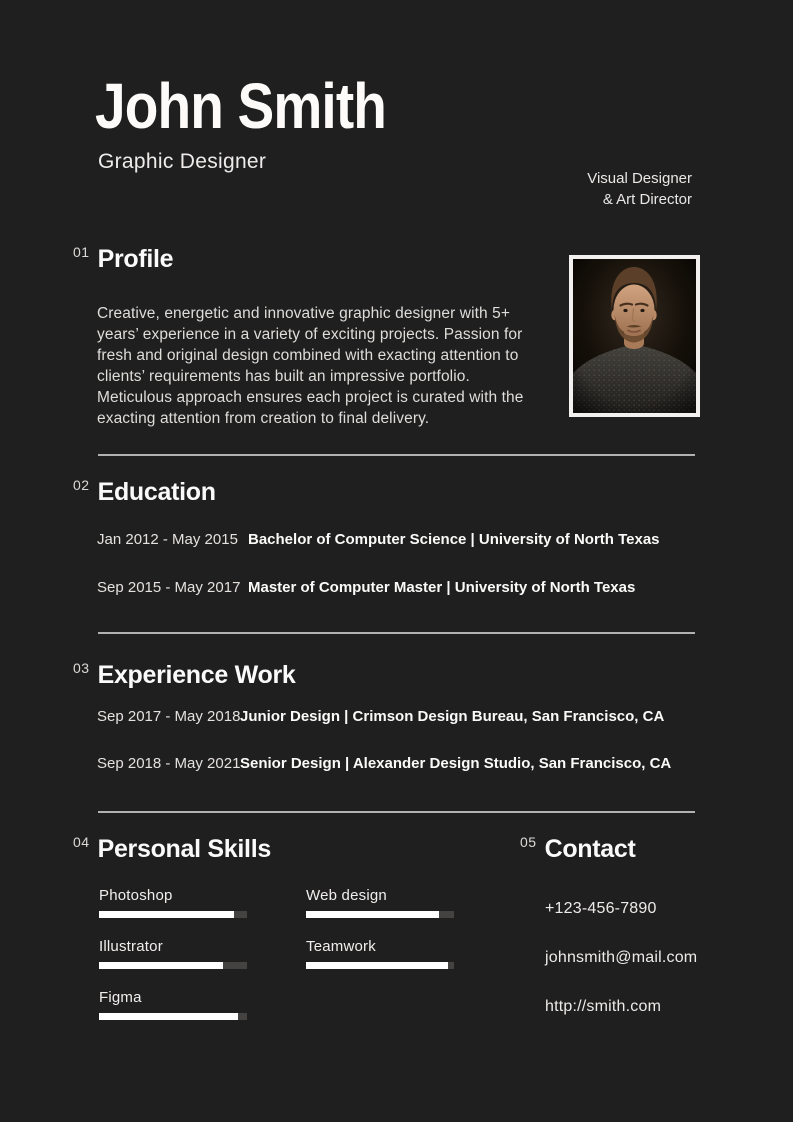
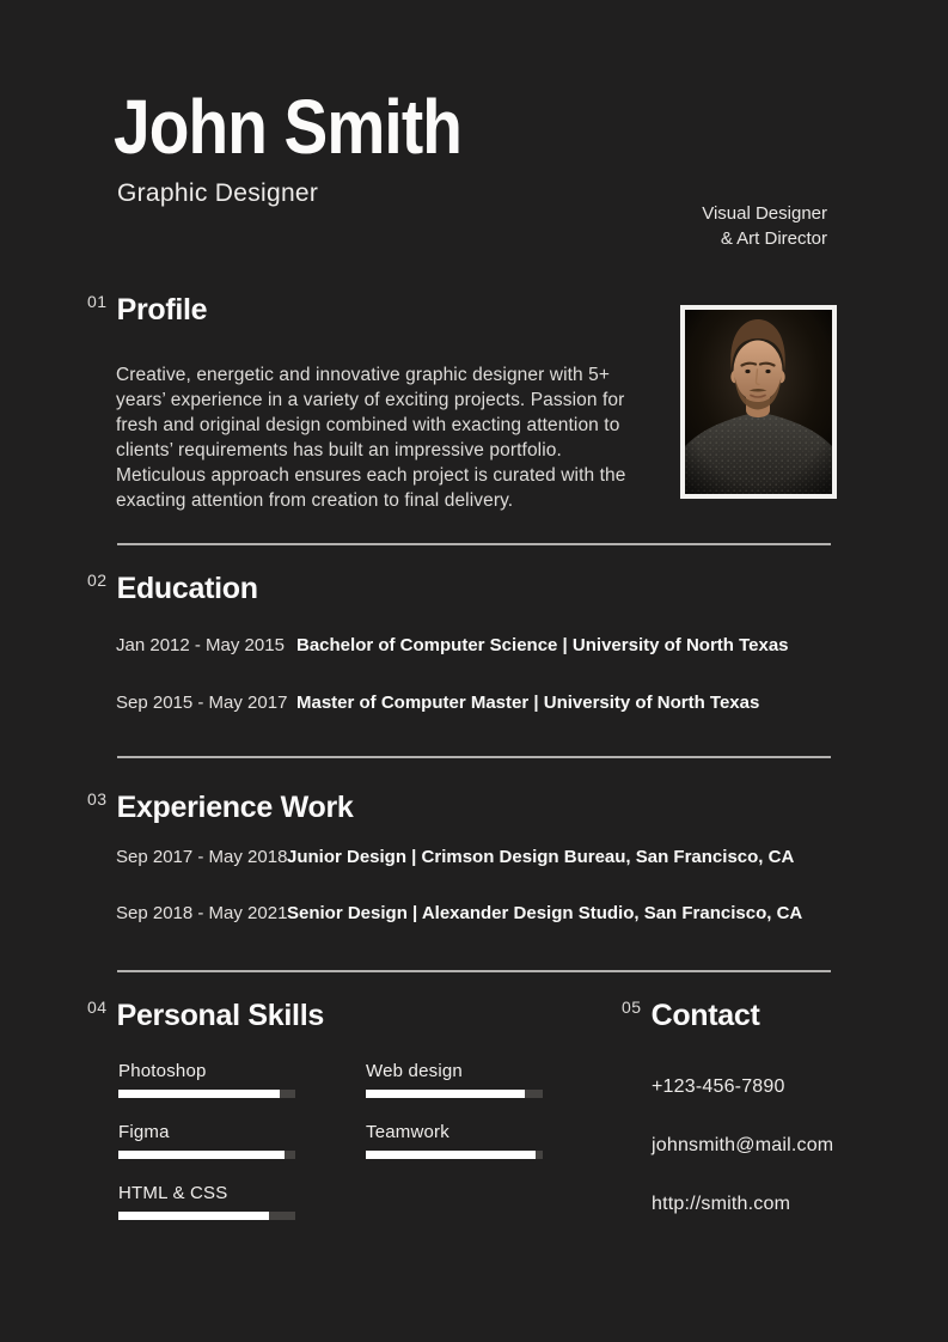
  John Smith
  Graphic Designer
  Visual Designer
  & Art Director
  01
  Profile
  Creative, energetic and innovative graphic designer with 5+ years’ experience in a variety of exciting projects. Passion for fresh and original design combined with exacting attention to clients’ requirements has built an impressive portfolio. Meticulous approach ensures each project is curated with the exacting attention from creation to final delivery.
  02
  Education
  Jan 2012 - May 2015
  Bachelor of Computer Science | University of North Texas
  Sep 2015 - May 2017
  Master of Computer Master | University of North Texas
  03
  Experience Work
  Sep 2017 - May 2018
  Junior Design | Crimson Design Bureau, San Francisco, CA
  Sep 2018 - May 2021
  Senior Design | Alexander Design Studio, San Francisco, CA
  04
  Personal Skills
  Photoshop
- Illustrator
  Figma
+ HTML & CSS
  Web design
  Teamwork
  05
  Contact
  +123-456-7890
  johnsmith@mail.com
  http://smith.com
